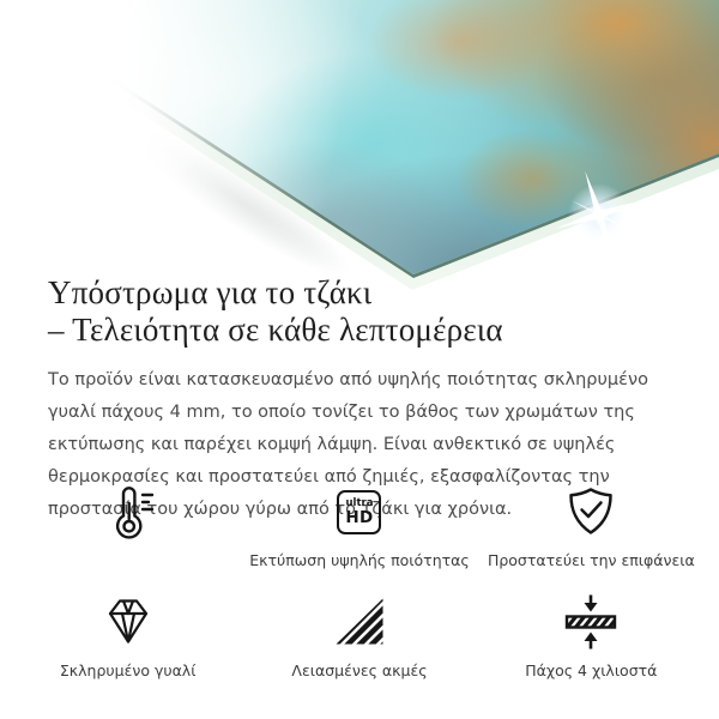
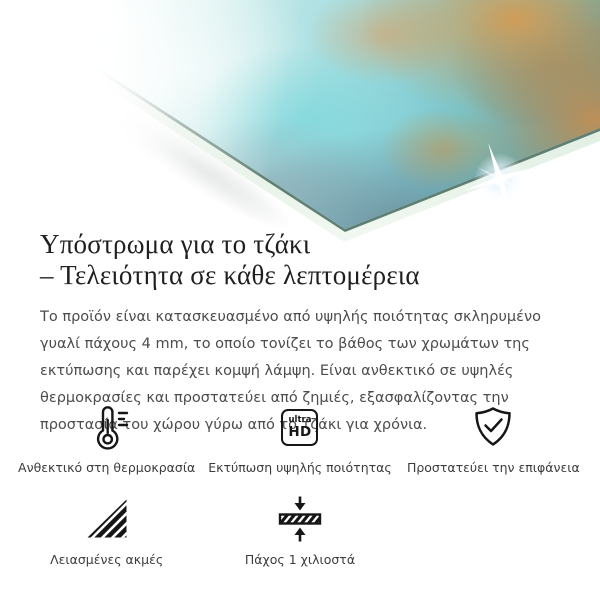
  Υπόστρωμα για το τζάκι
  – Τελειότητα σε κάθε λεπτομέρεια
  Το προϊόν είναι κατασκευασμένο από υψηλής ποιότητας σκληρυμένο γυαλί πάχους 4 mm, το οποίο τονίζει το βάθος των χρωμάτων της εκτύπωσης και παρέχει κομψή λάμψη. Είναι ανθεκτικό σε υψηλές θερμοκρασίες και προστατεύει από ζημιές, εξασφαλίζοντας την προστασίου χώρου γύρω από το τζάκι για χρόνια.
+ Ανθεκτικό στη θερμοκρασία
  ultra
  HD
  Εκτύπωση υψηλής ποιότητας
  Προστατεύει την επιφάνεια
- Σκληρυμένο γυαλί
  Λειασμένες ακμές
- Πάχος 4 χιλιοστά
+ Πάχος 1 χιλιοστά
